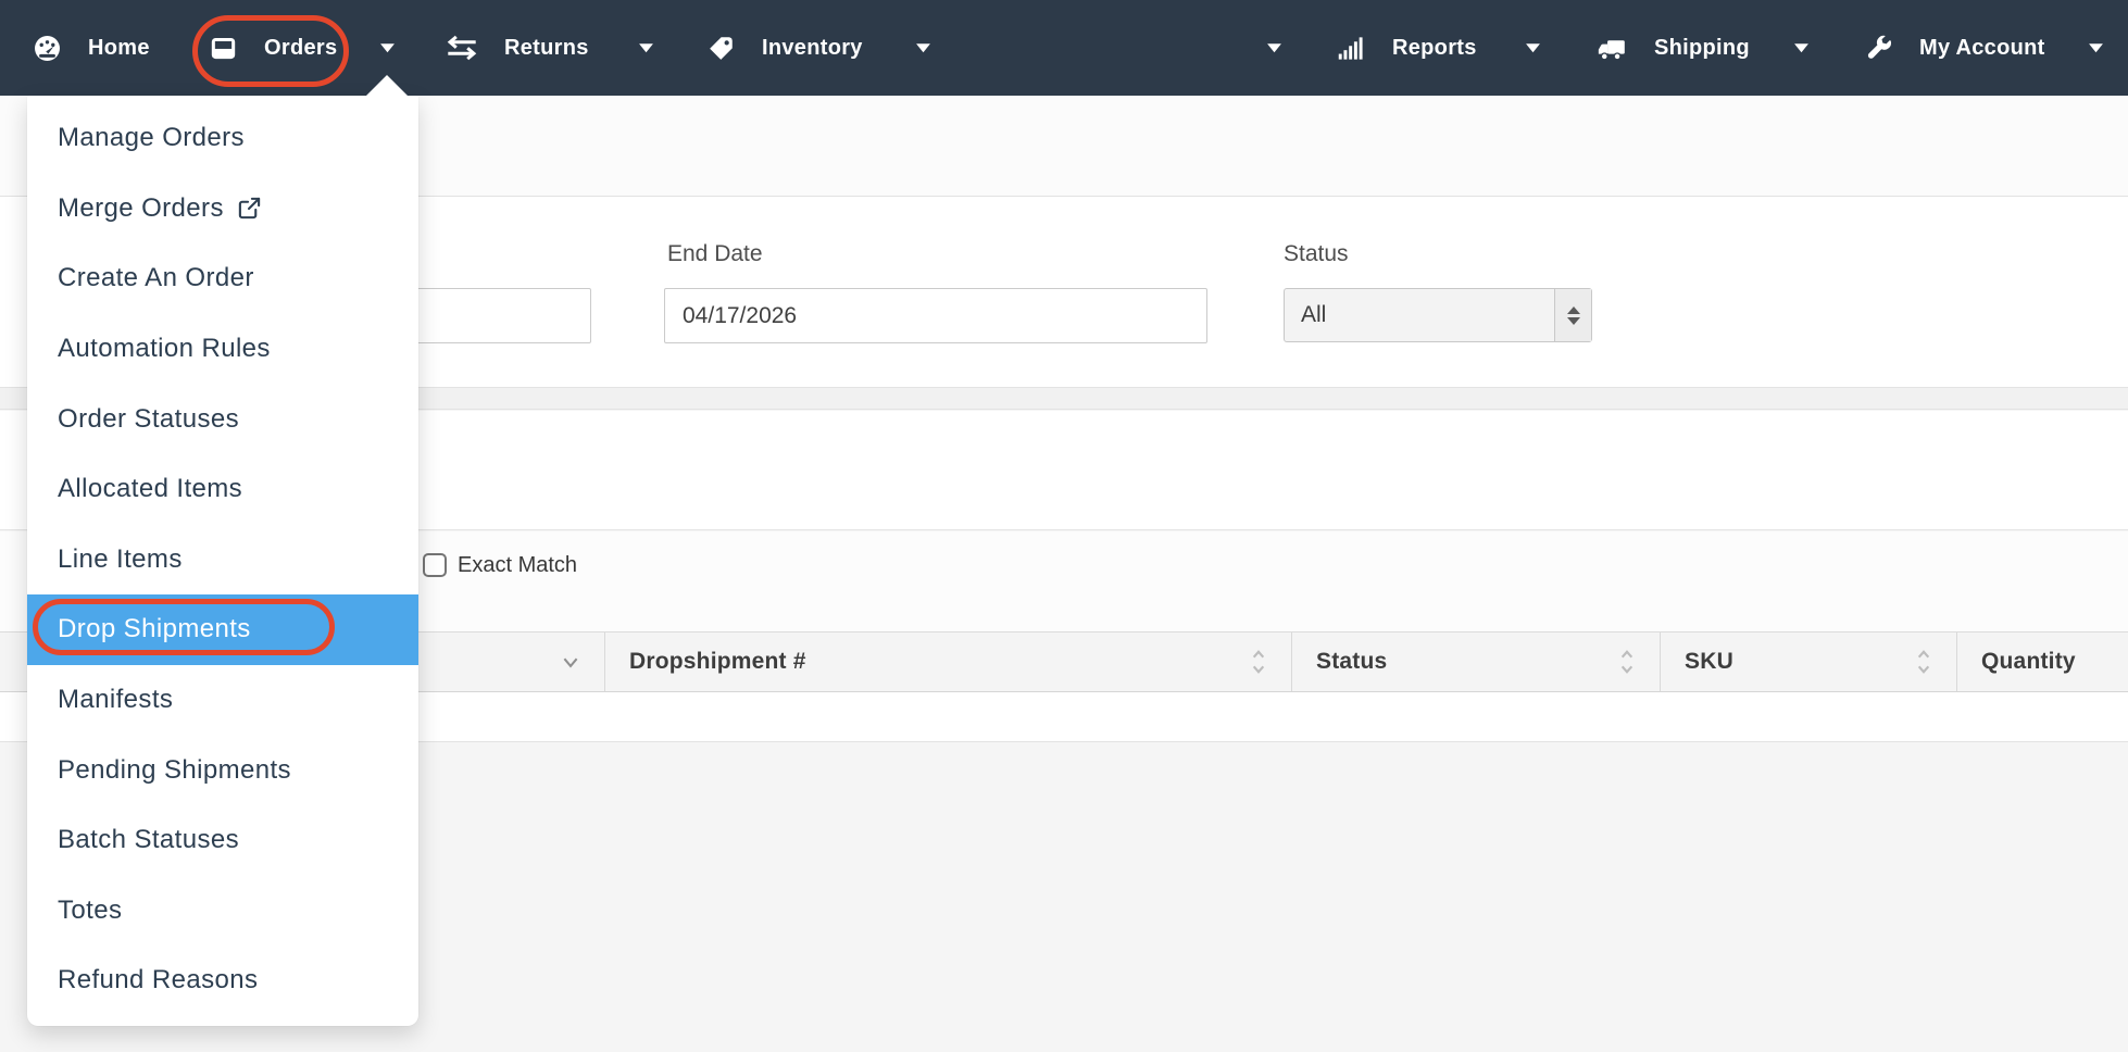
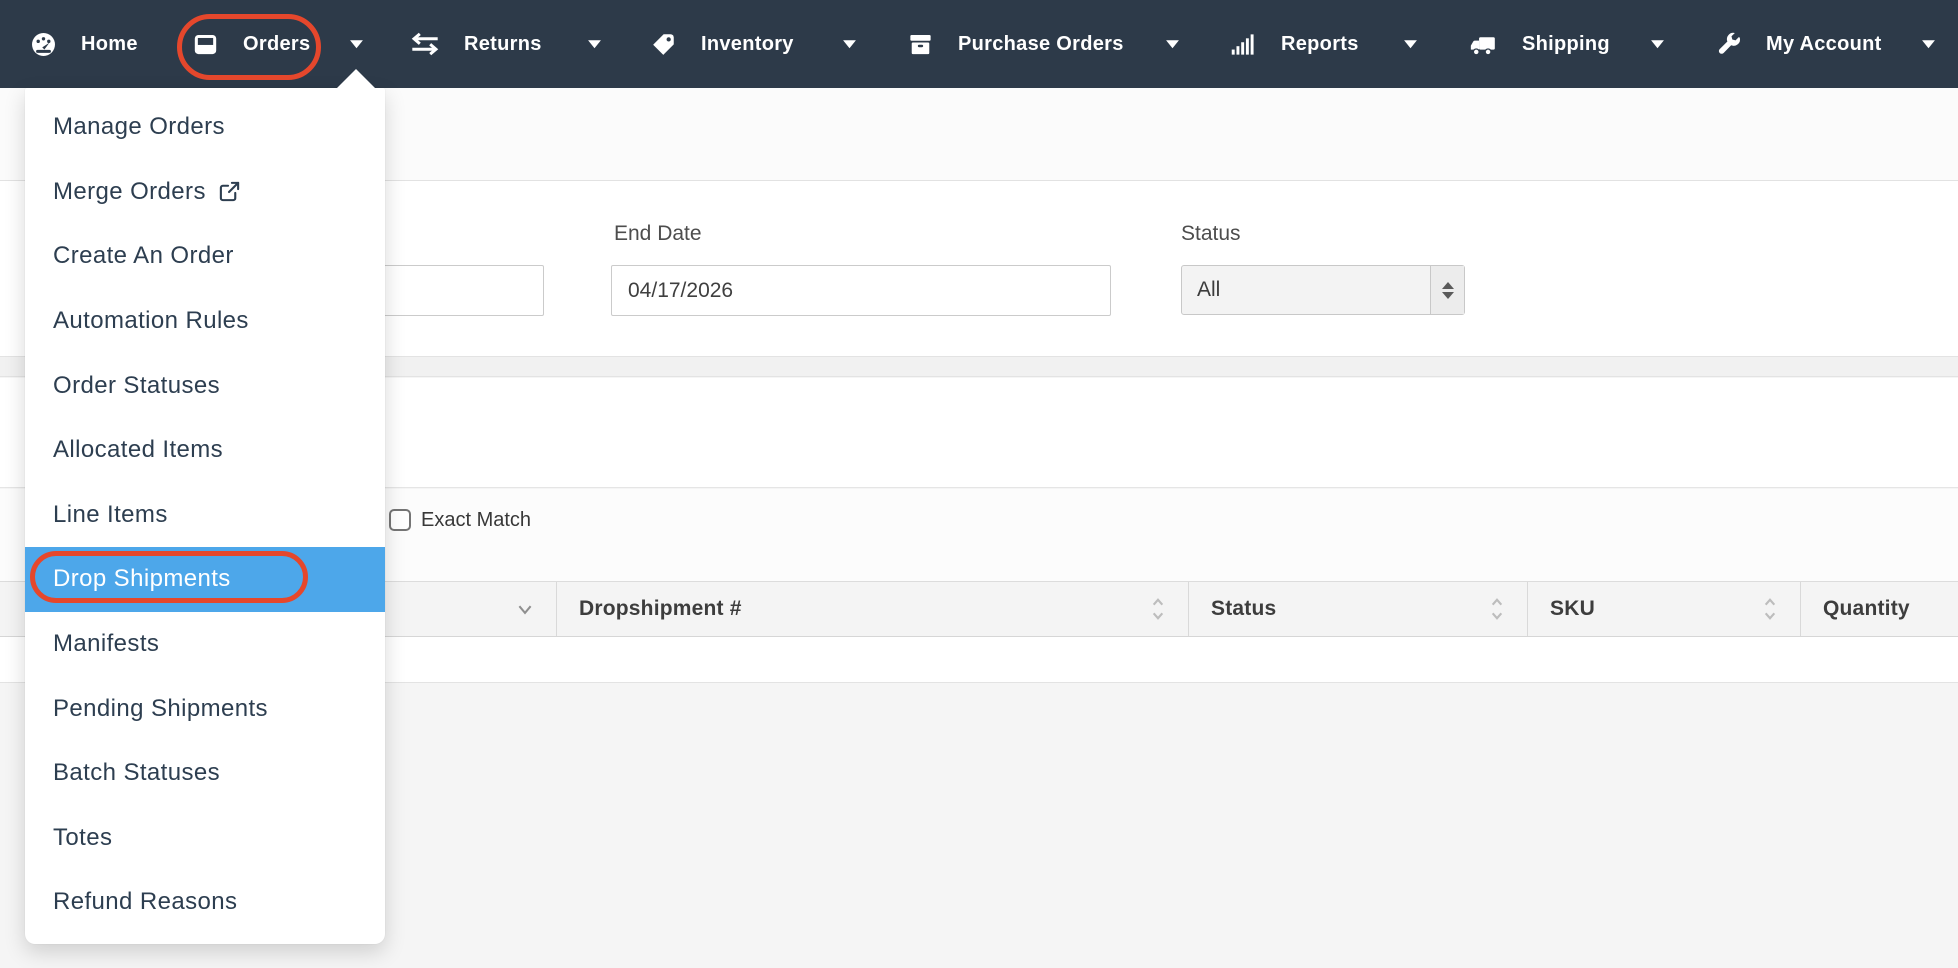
  Home
  Orders
  Returns
  Inventory
+ Purchase Orders
  Reports
  Shipping
  My Account
  End Date
  Status
  04/17/2026
  All
  Exact Match
  Dropshipment #
  Status
  SKU
  Quantity
  Manage Orders
  Merge Orders
  Create An Order
  Automation Rules
  Order Statuses
  Allocated Items
  Line Items
  Drop Shipments
  Manifests
  Pending Shipments
  Batch Statuses
  Totes
  Refund Reasons
